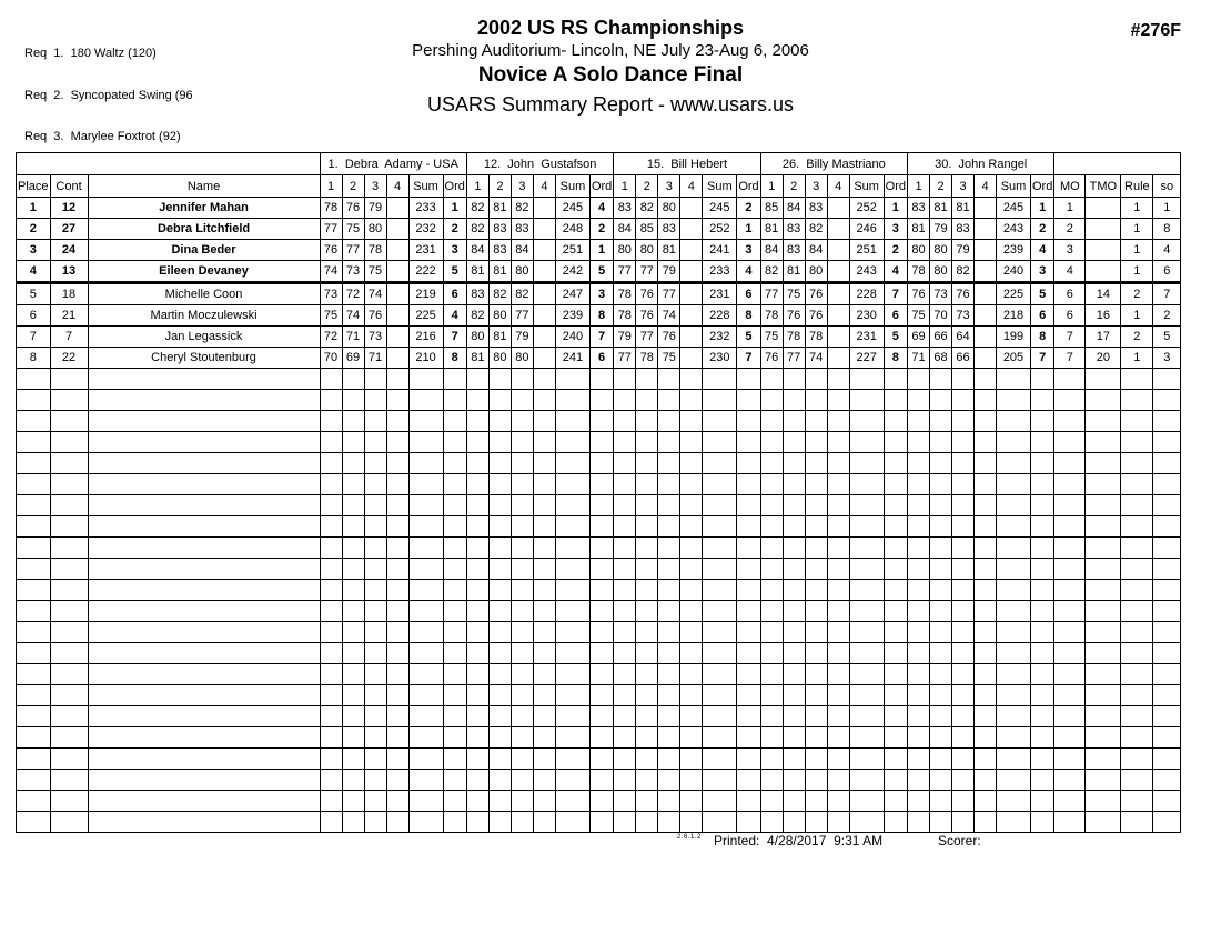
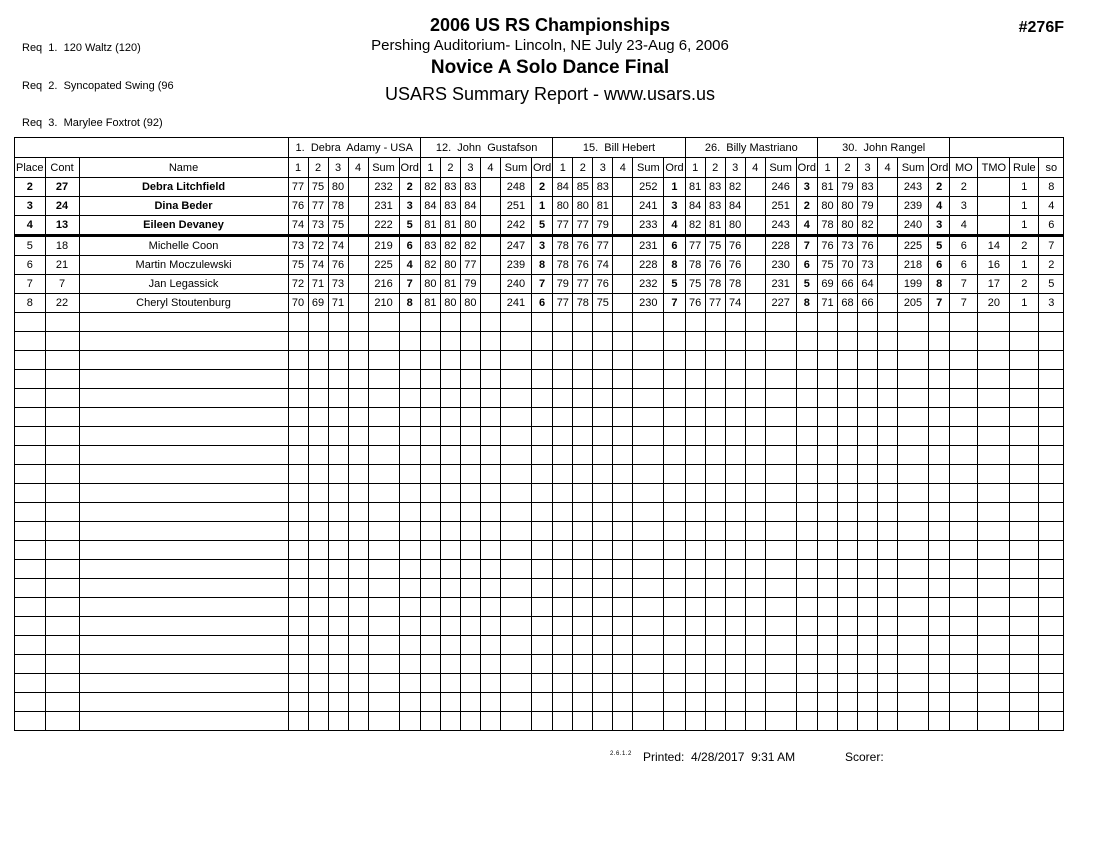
- Req 1. 180 Waltz (120)
+ Req 1. 120 Waltz (120)
  Req 2. Syncopated Swing (96
  Req 3. Marylee Foxtrot (92)
- 2002 US RS Championships
+ 2006 US RS Championships
  Pershing Auditorium- Lincoln, NE July 23-Aug 6, 2006
  Novice A Solo Dance Final
  USARS Summary Report - www.usars.us
  #276F
  	1. Debra Adamy - USA	12. John Gustafson	15. Bill Hebert	26. Billy Mastriano	30. John Rangel
  Place	Cont	Name	1	2	3	4	Sum	Ord	1	2	3	4	Sum	Ord	1	2	3	4	Sum	Ord	1	2	3	4	Sum	Ord	1	2	3	4	Sum	Ord	MO	TMO	Rule	so
- 1	12	Jennifer Mahan	78	76	79		233	1	82	81	82		245	4	83	82	80		245	2	85	84	83		252	1	83	81	81		245	1	1		1	1
  2	27	Debra Litchfield	77	75	80		232	2	82	83	83		248	2	84	85	83		252	1	81	83	82		246	3	81	79	83		243	2	2		1	8
  3	24	Dina Beder	76	77	78		231	3	84	83	84		251	1	80	80	81		241	3	84	83	84		251	2	80	80	79		239	4	3		1	4
  4	13	Eileen Devaney	74	73	75		222	5	81	81	80		242	5	77	77	79		233	4	82	81	80		243	4	78	80	82		240	3	4		1	6
  5	18	Michelle Coon	73	72	74		219	6	83	82	82		247	3	78	76	77		231	6	77	75	76		228	7	76	73	76		225	5	6	14	2	7
  6	21	Martin Moczulewski	75	74	76		225	4	82	80	77		239	8	78	76	74		228	8	78	76	76		230	6	75	70	73		218	6	6	16	1	2
  7	7	Jan Legassick	72	71	73		216	7	80	81	79		240	7	79	77	76		232	5	75	78	78		231	5	69	66	64		199	8	7	17	2	5
  8	22	Cheryl Stoutenburg	70	69	71		210	8	81	80	80		241	6	77	78	75		230	7	76	77	74		227	8	71	68	66		205	7	7	20	1	3
  Printed: 4/28/2017 9:31 AM
  Scorer:
